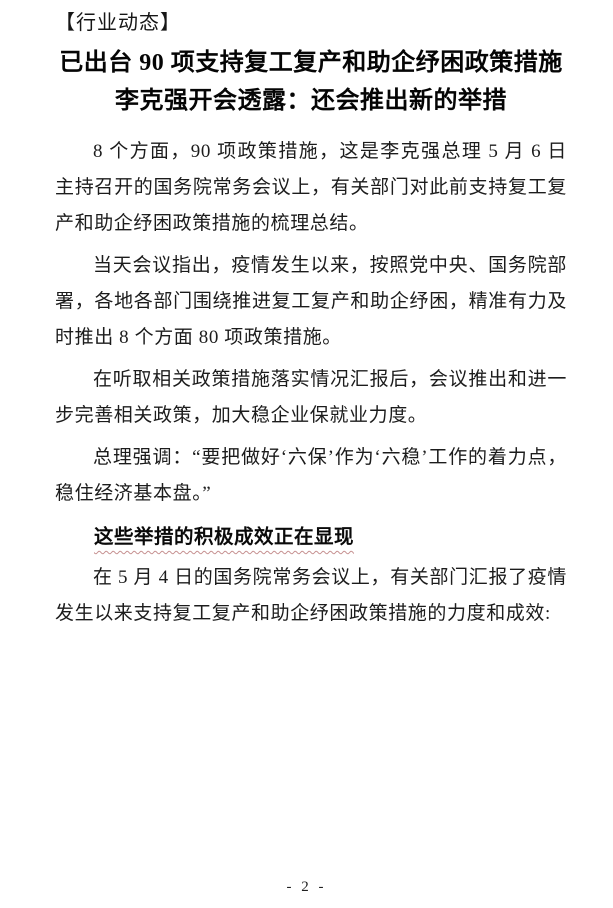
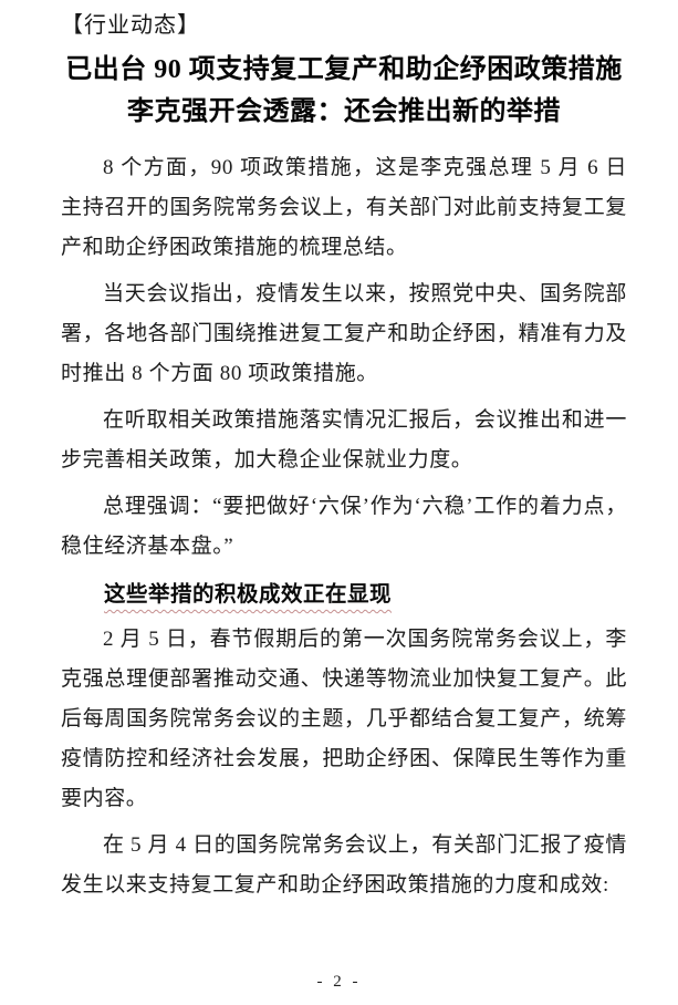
  【行业动态】
  已出台 90 项支持复工复产和助企纾困政策措施
  李克强开会透露：还会推出新的举措
  8 个方面，90 项政策措施，这是李克强总理 5 月 6 日主持召开的国务院常务会议上，有关部门对此前支持复工复产和助企纾困政策措施的梳理总结。
  当天会议指出，疫情发生以来，按照党中央、国务院部署，各地各部门围绕推进复工复产和助企纾困，精准有力及时推出 8 个方面 80 项政策措施。
  在听取相关政策措施落实情况汇报后，会议推出和进一步完善相关政策，加大稳企业保就业力度。
  总理强调：“要把做好‘六保’作为‘六稳’工作的着力点，稳住经济基本盘。”
  这些举措的积极成效正在显现
+ 2 月 5 日，春节假期后的第一次国务院常务会议上，李克强总理便部署推动交通、快递等物流业加快复工复产。此后每周国务院常务会议的主题，几乎都结合复工复产，统筹疫情防控和经济社会发展，把助企纾困、保障民生等作为重要内容。
  在 5 月 4 日的国务院常务会议上，有关部门汇报了疫情发生以来支持复工复产和助企纾困政策措施的力度和成效:
  - 2 -
